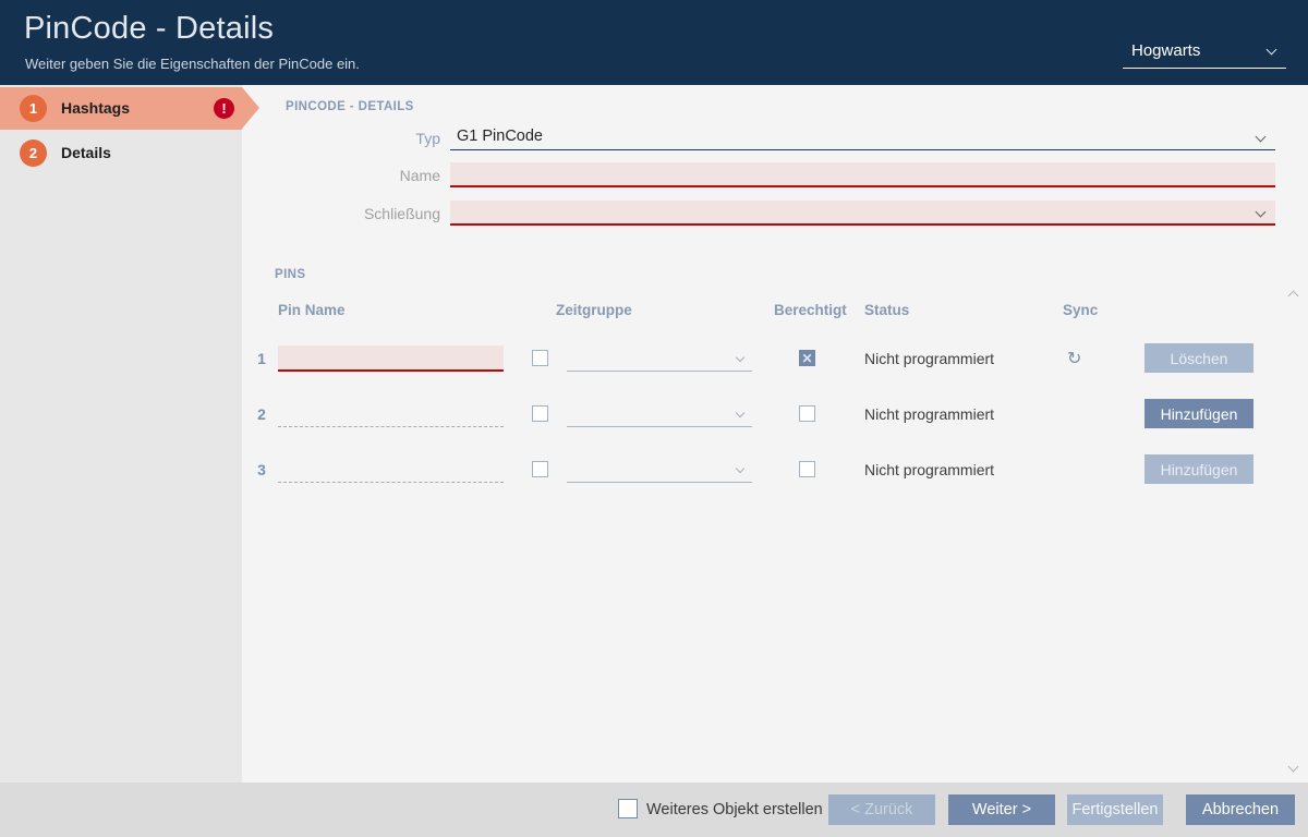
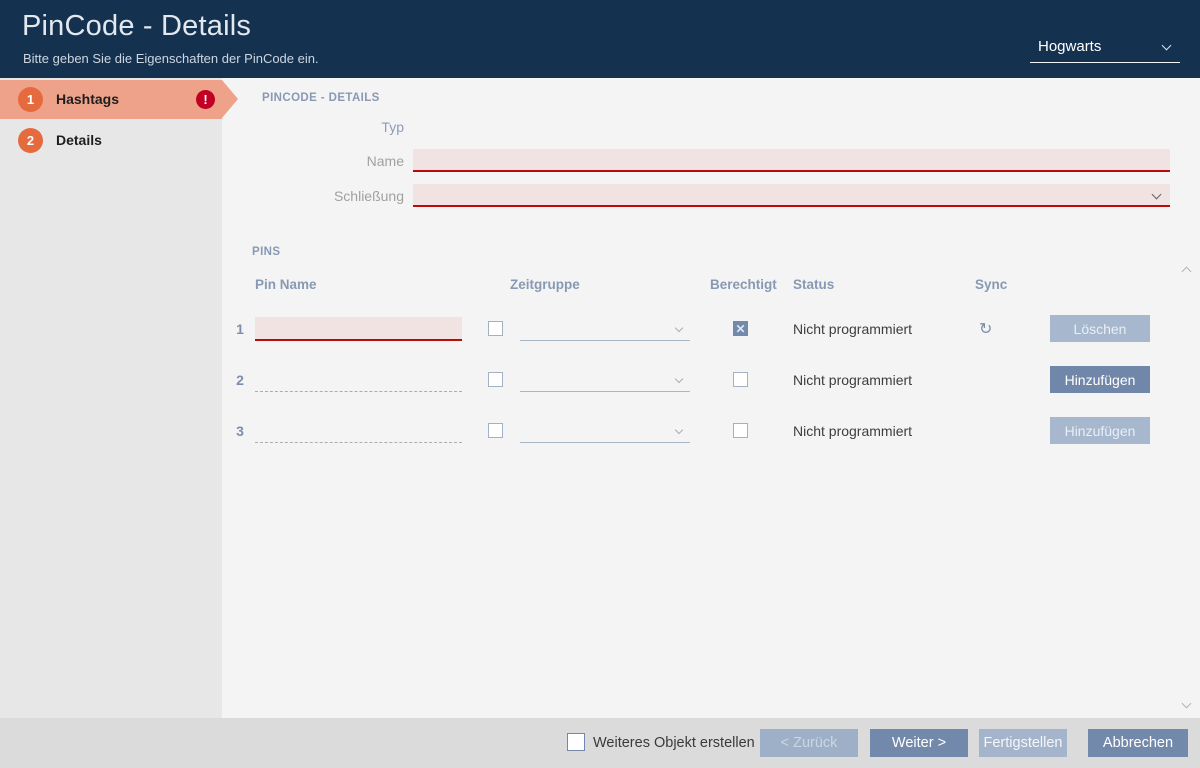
  PinCode - Details
- Weiter geben Sie die Eigenschaften der PinCode ein.
+ Bitte geben Sie die Eigenschaften der PinCode ein.
  Hogwarts
  1
  Hashtags
  !
  2
  Details
  PINCODE - DETAILS
  Typ
- G1 PinCode
  Name
  Schließung
  PINS
  Pin Name
  Zeitgruppe
  Berechtigt
  Status
  Sync
  1
  ✕
  Nicht programmiert
  ↻
  Löschen
  2
  Nicht programmiert
  Hinzufügen
  3
  Nicht programmiert
  Hinzufügen
  Weiteres Objekt erstellen
  < Zurück
  Weiter >
  Fertigstellen
  Abbrechen
